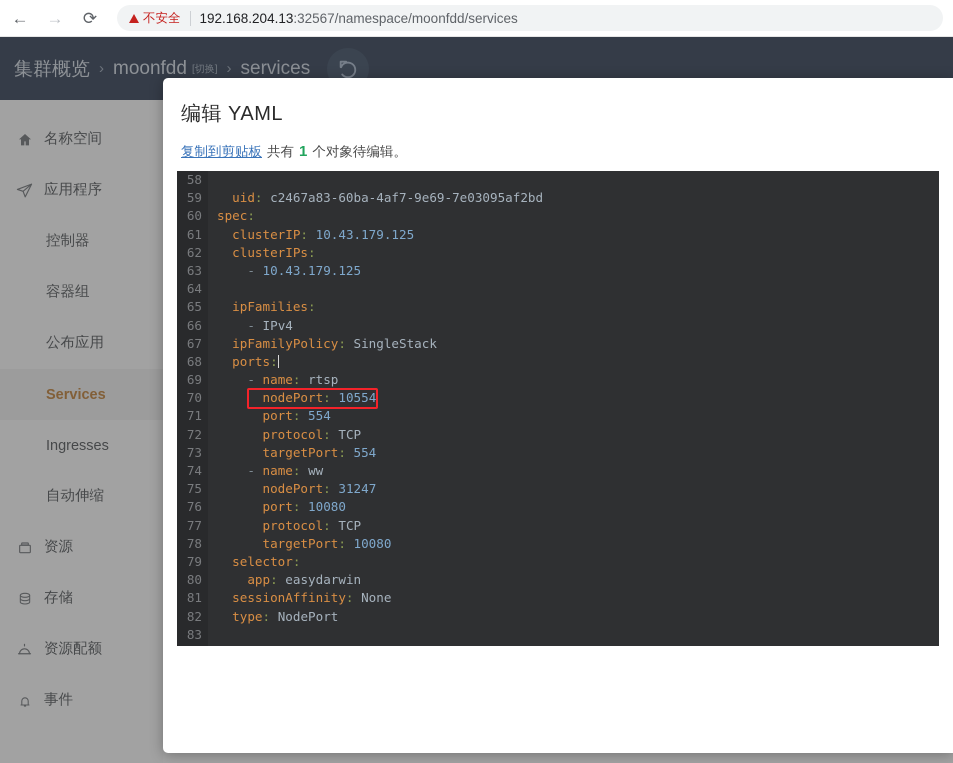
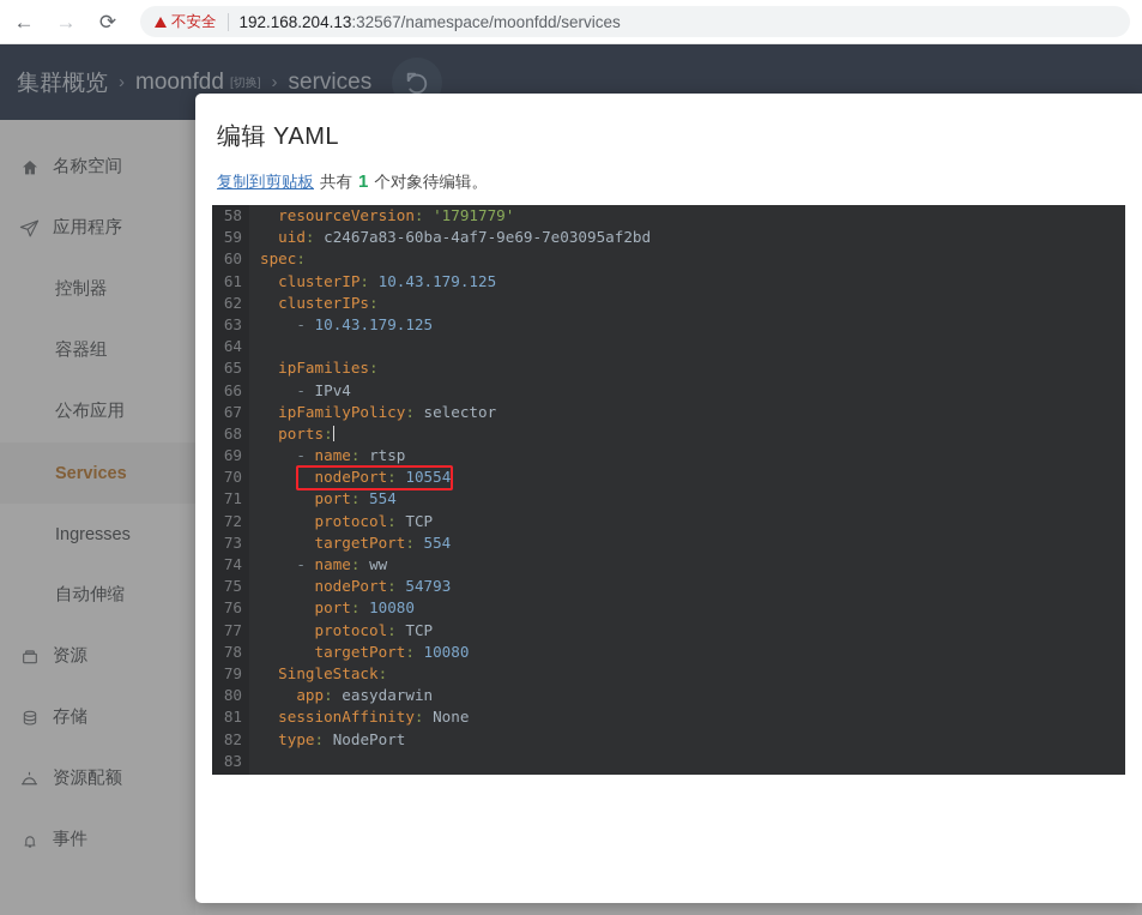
  ←
  →
  ⟳
  不安全
  192.168.204.13
  :32567/namespace/moonfdd/services
  集群概览
  ›
  moonfdd
  [切换]
  ›
  services
  名称空间
  应用程序
  控制器
  容器组
  公布应用
  Services
  Ingresses
  自动伸缩
  资源
  存储
  资源配额
  事件
  编辑 YAML
  复制到剪贴板
  共有
  1
  个对象待编辑。
  58
+ resourceVersion: '1791779'
  59
  uid: c2467a83-60ba-4af7-9e69-7e03095af2bd
  60
  spec:
  61
  clusterIP: 10.43.179.125
  62
  clusterIPs:
  63
  - 10.43.179.125
  64
  65
  ipFamilies:
  66
  - IPv4
  67
- ipFamilyPolicy: SingleStack
+ ipFamilyPolicy: selector
  68
  ports:
  69
  - name: rtsp
  70
  nodePort: 10554
  71
  port: 554
  72
  protocol: TCP
  73
  targetPort: 554
  74
  - name: ww
  75
- nodePort: 31247
+ nodePort: 54793
  76
  port: 10080
  77
  protocol: TCP
  78
  targetPort: 10080
  79
- selector:
+ SingleStack:
  80
  app: easydarwin
  81
  sessionAffinity: None
  82
  type: NodePort
  83
